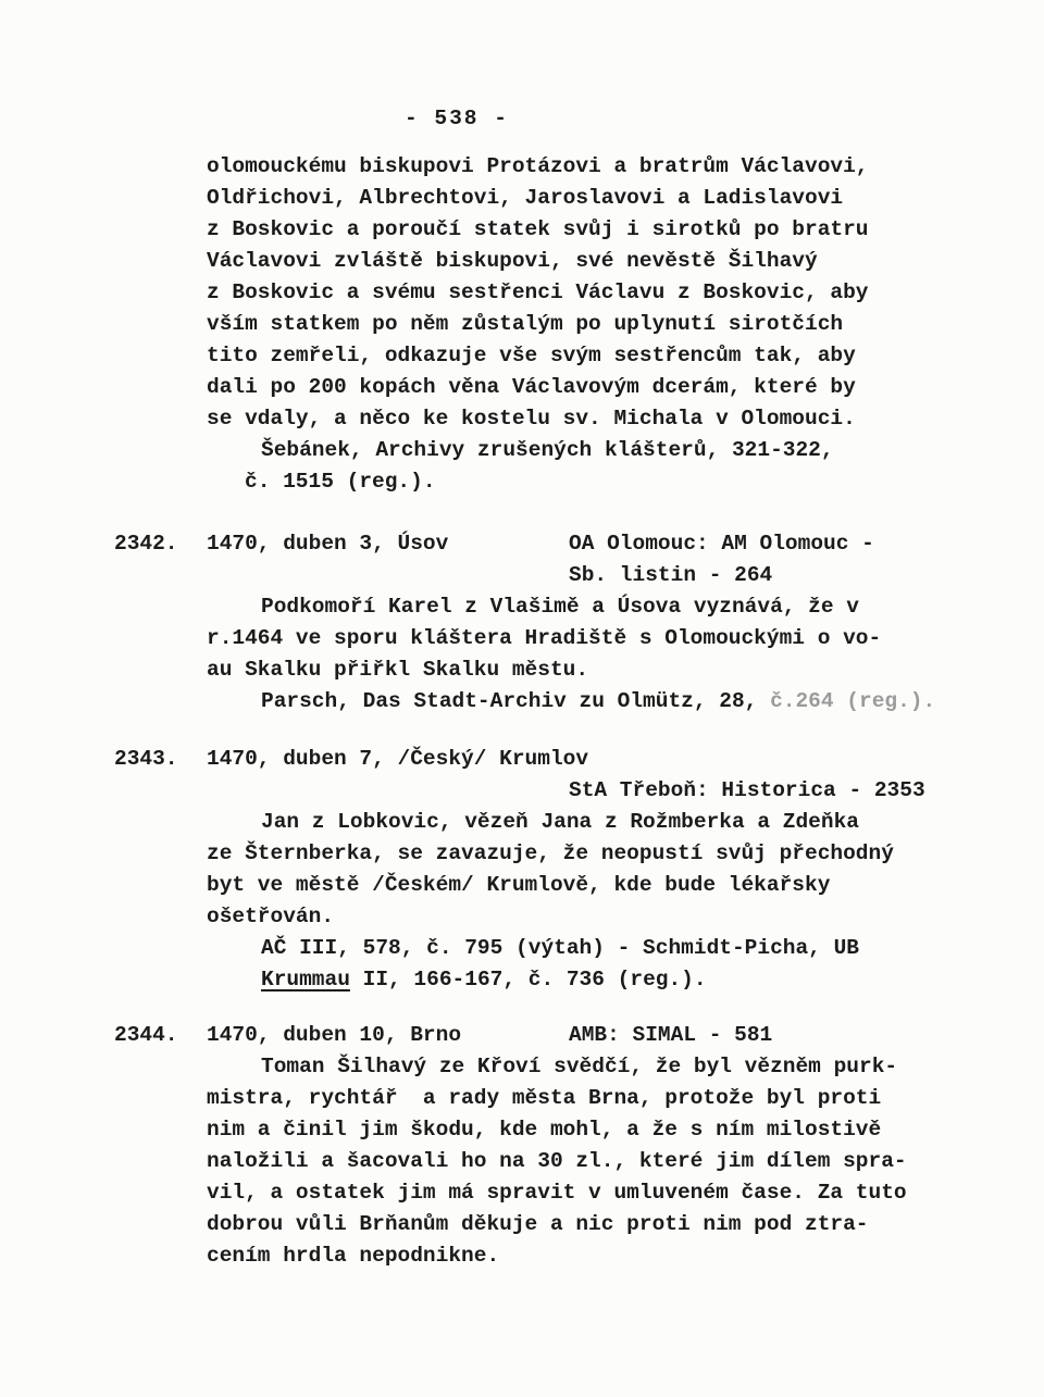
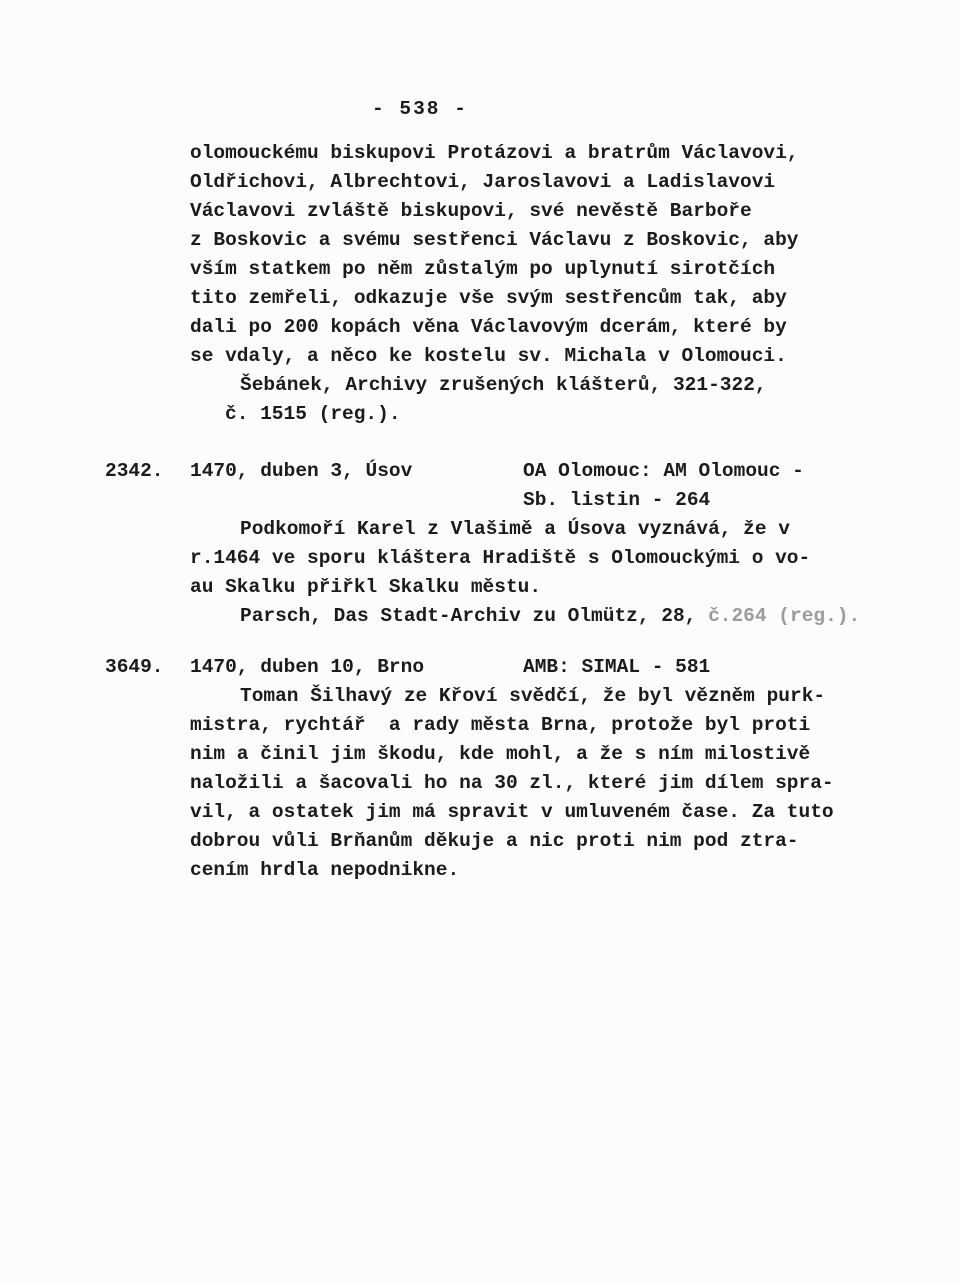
  - 538 -
  olomouckému biskupovi Protázovi a bratrům Václavovi,
  Oldřichovi, Albrechtovi, Jaroslavovi a Ladislavovi
- z Boskovic a poroučí statek svůj i sirotků po bratru
- Václavovi zvláště biskupovi, své nevěstě Šilhavý
+ Václavovi zvláště biskupovi, své nevěstě Barboře
  z Boskovic a svému sestřenci Václavu z Boskovic, aby
  vším statkem po něm zůstalým po uplynutí sirotčích
  tito zemřeli, odkazuje vše svým sestřencům tak, aby
  dali po 200 kopách věna Václavovým dcerám, které by
  se vdaly, a něco ke kostelu sv. Michala v Olomouci.
  Šebánek, Archivy zrušených klášterů, 321-322,
  č. 1515 (reg.).
  2342.
  1470, duben 3, Úsov
  OA Olomouc: AM Olomouc -
  Sb. listin - 264
  Podkomoří Karel z Vlašimě a Úsova vyznává, že v
  r.1464 ve sporu kláštera Hradiště s Olomouckými o vo-
  au Skalku přiřkl Skalku městu.
  Parsch, Das Stadt-Archiv zu Olmütz, 28, č.264 (reg.).
- 2343.
- 1470, duben 7, /Český/ Krumlov
- StA Třeboň: Historica - 2353
- Jan z Lobkovic, vězeň Jana z Rožmberka a Zdeňka
- ze Šternberka, se zavazuje, že neopustí svůj přechodný
- byt ve městě /Českém/ Krumlově, kde bude lékařsky
- ošetřován.
- AČ III, 578, č. 795 (výtah) - Schmidt-Picha, UB
- Krummau II, 166-167, č. 736 (reg.).
- 2344.
+ 3649.
  1470, duben 10, Brno
  AMB: SIMAL - 581
  Toman Šilhavý ze Křoví svědčí, že byl vězněm purk-
  mistra, rychtář a rady města Brna, protože byl proti
  nim a činil jim škodu, kde mohl, a že s ním milostivě
  naložili a šacovali ho na 30 zl., které jim dílem spra-
  vil, a ostatek jim má spravit v umluveném čase. Za tuto
  dobrou vůli Brňanům děkuje a nic proti nim pod ztra-
  cením hrdla nepodnikne.
